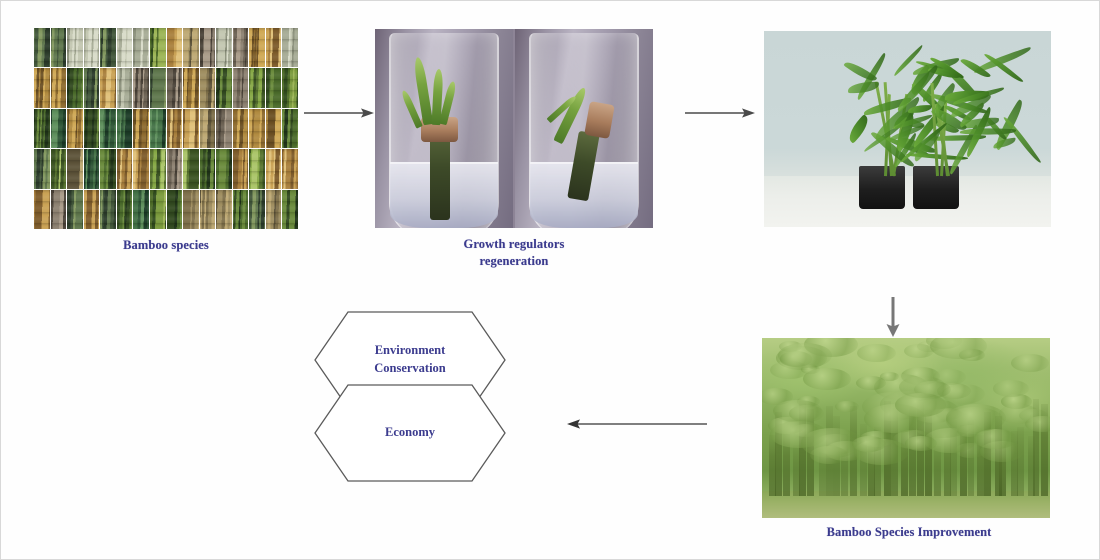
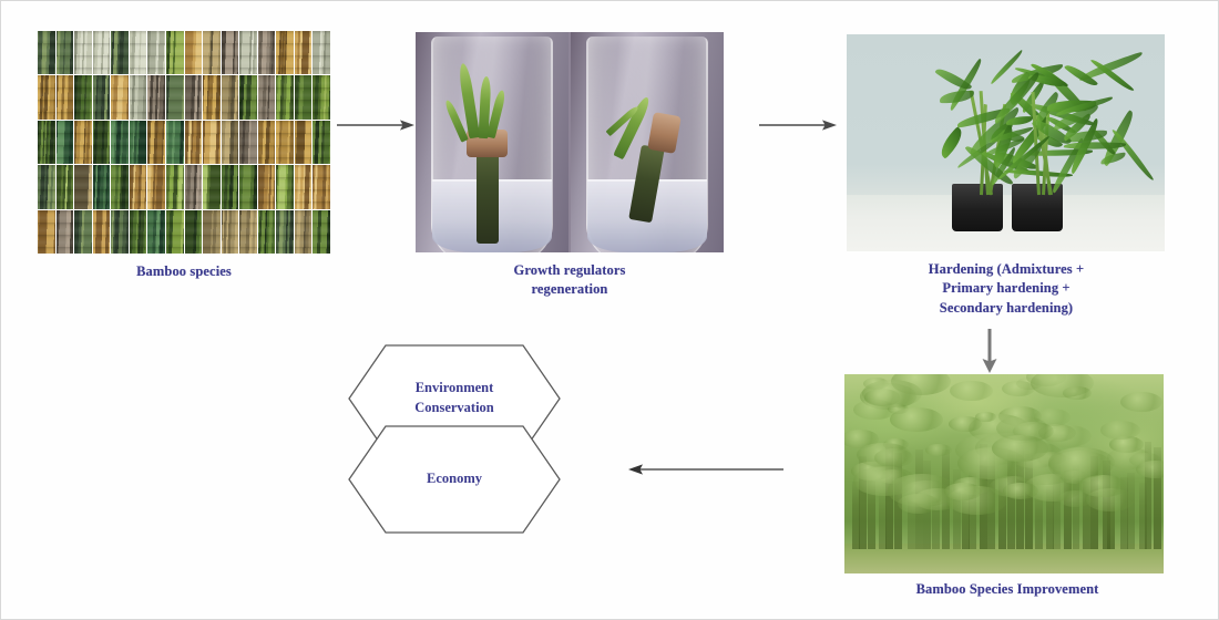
  Bamboo species
  Growth regulators
  regeneration
+ Hardening (Admixtures +
+ Primary hardening +
+ Secondary hardening)
  Bamboo Species Improvement
  Environment
  Conservation
  Economy
